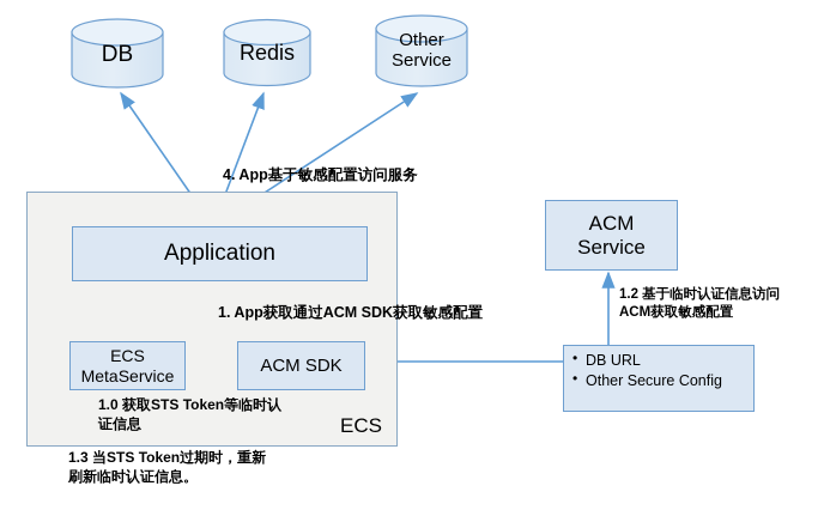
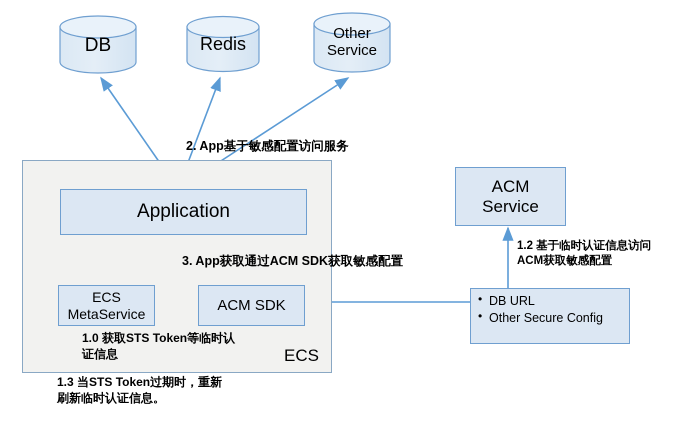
  ECS
  DB
  Redis
  Other
  Service
  Application
  ECS
  MetaService
  ACM SDK
  ACM
  Service
  DB URL
  Other Secure Config
- 4. App基于敏感配置访问服务
+ 2. App基于敏感配置访问服务
- 1. App获取通过ACM SDK获取敏感配置
+ 3. App获取通过ACM SDK获取敏感配置
  1.0 获取STS Token等临时认证信息
  1.3 当STS Token过期时，重新
  刷新临时认证信息。
  1.2 基于临时认证信息访问
  ACM获取敏感配置
